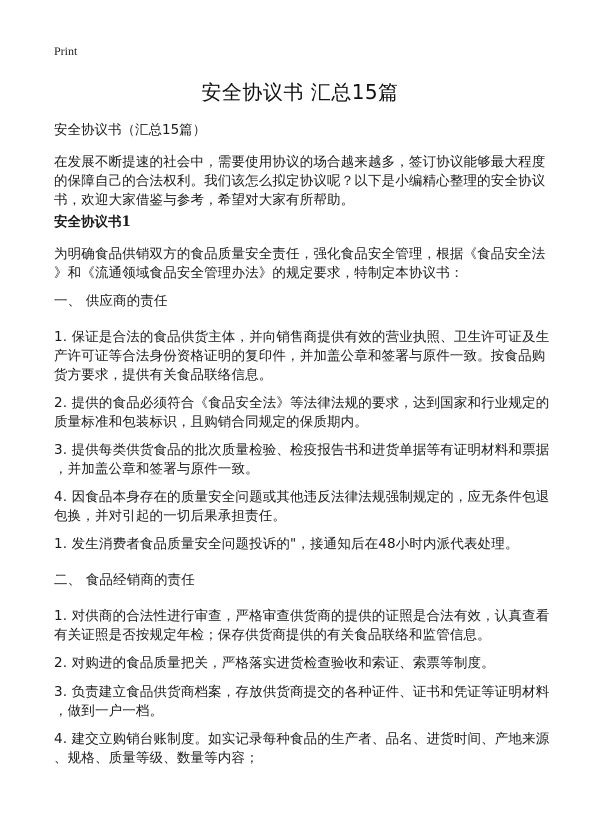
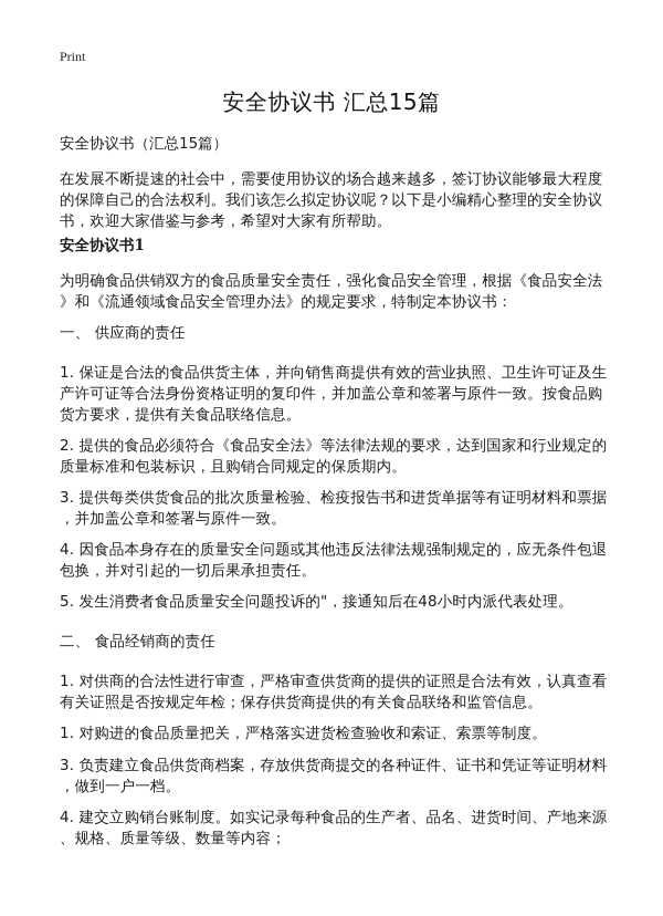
  Print
  安全协议书 汇总15篇
  安全协议书（汇总15篇）
  在发展不断提速的社会中，需要使用协议的场合越来越多，签订协议能够最大程度
  的保障自己的合法权利。我们该怎么拟定协议呢？以下是小编精心整理的安全协议
  书，欢迎大家借鉴与参考，希望对大家有所帮助。
  安全协议书1
  为明确食品供销双方的食品质量安全责任，强化食品安全管理，根据《食品安全法
  》和《流通领域食品安全管理办法》的规定要求，特制定本协议书：
  一、 供应商的责任
  1. 保证是合法的食品供货主体，并向销售商提供有效的营业执照、卫生许可证及生
  产许可证等合法身份资格证明的复印件，并加盖公章和签署与原件一致。按食品购
  货方要求，提供有关食品联络信息。
  2. 提供的食品必须符合《食品安全法》等法律法规的要求，达到国家和行业规定的
  质量标准和包装标识，且购销合同规定的保质期内。
  3. 提供每类供货食品的批次质量检验、检疫报告书和进货单据等有证明材料和票据
  ，并加盖公章和签署与原件一致。
  4. 因食品本身存在的质量安全问题或其他违反法律法规强制规定的，应无条件包退
  包换，并对引起的一切后果承担责任。
- 1. 发生消费者食品质量安全问题投诉的"，接通知后在48小时内派代表处理。
+ 5. 发生消费者食品质量安全问题投诉的"，接通知后在48小时内派代表处理。
  二、 食品经销商的责任
  1. 对供商的合法性进行审查，严格审查供货商的提供的证照是合法有效，认真查看
  有关证照是否按规定年检；保存供货商提供的有关食品联络和监管信息。
- 2. 对购进的食品质量把关，严格落实进货检查验收和索证、索票等制度。
+ 1. 对购进的食品质量把关，严格落实进货检查验收和索证、索票等制度。
  3. 负责建立食品供货商档案，存放供货商提交的各种证件、证书和凭证等证明材料
  ，做到一户一档。
  4. 建交立购销台账制度。如实记录每种食品的生产者、品名、进货时间、产地来源
  、规格、质量等级、数量等内容；
